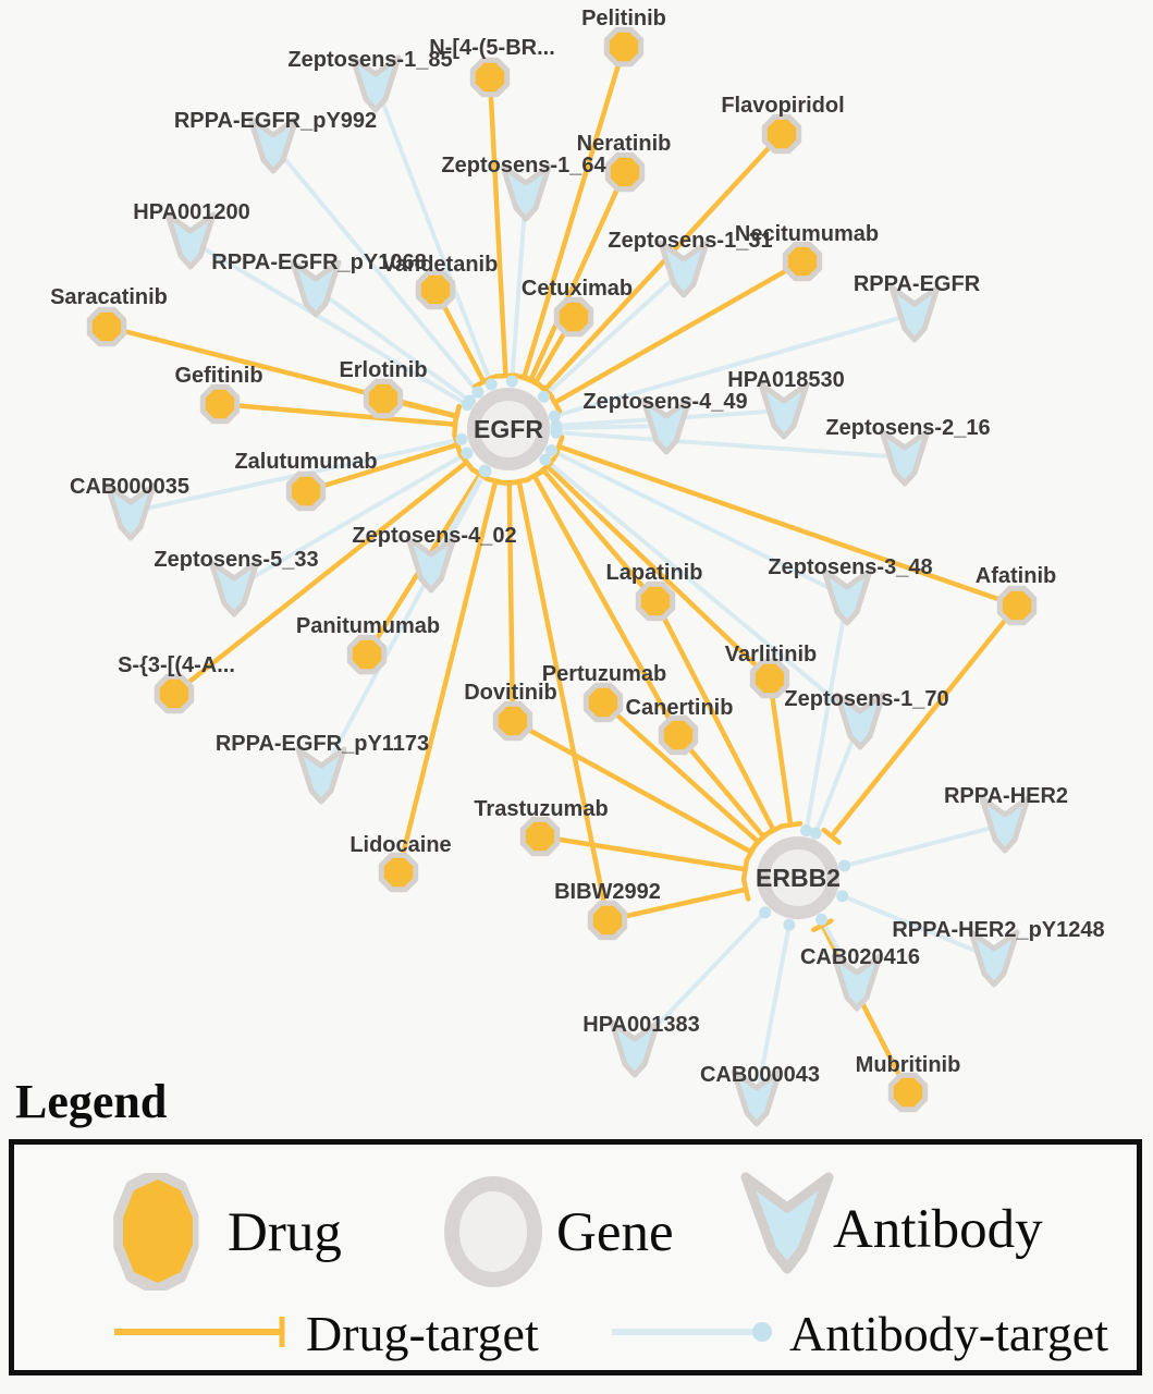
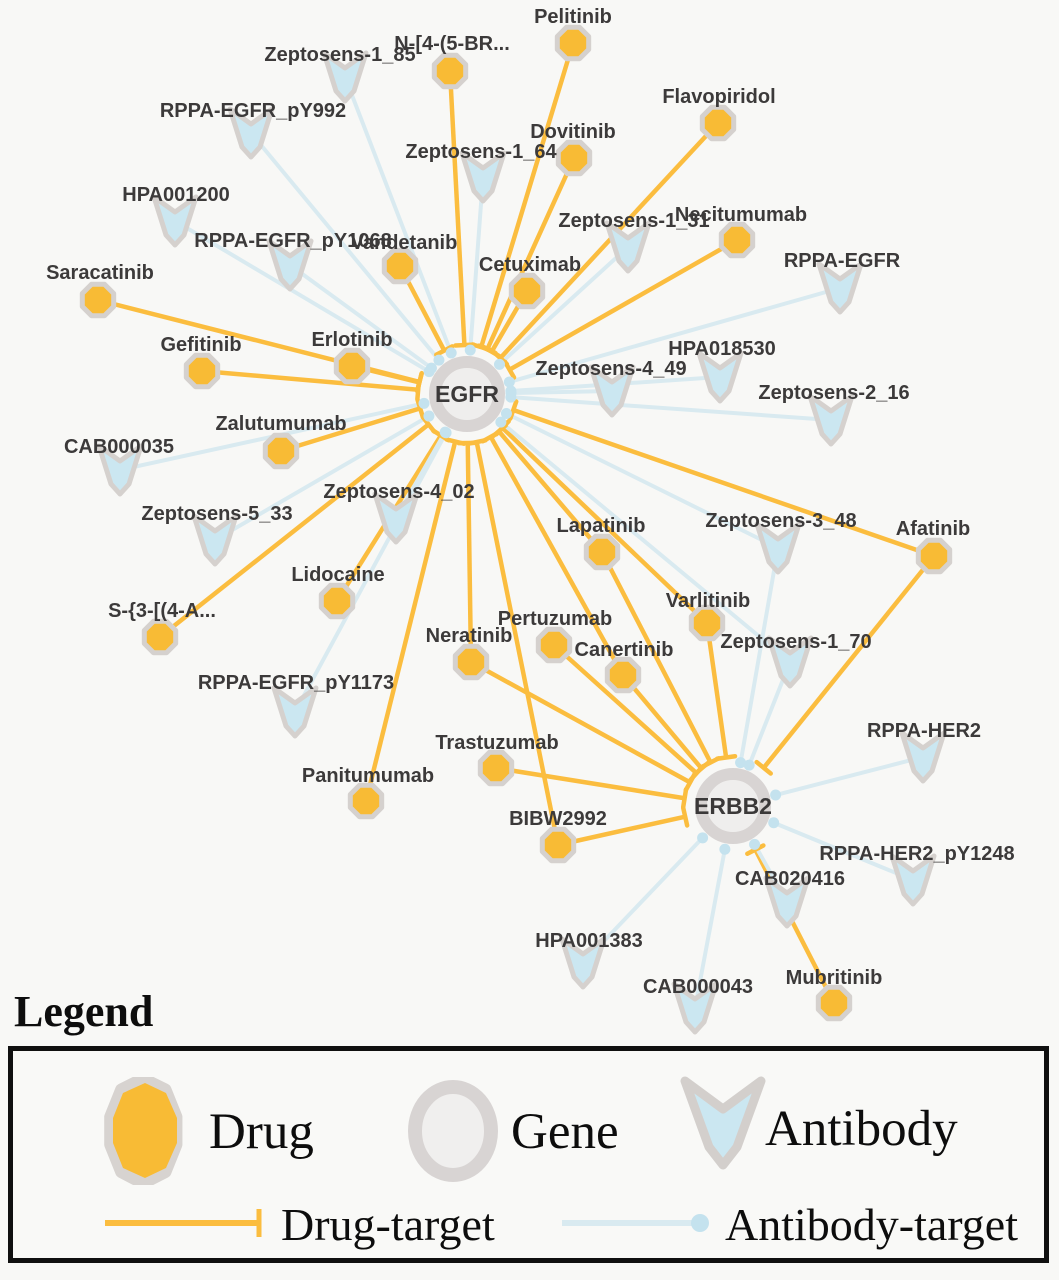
  Pelitinib
  N-[4-(5-BR...
  Flavopiridol
- Neratinib
+ Dovitinib
  Vandetanib
  Cetuximab
  Necitumumab
  Saracatinib
  Gefitinib
  Erlotinib
  Zalutumumab
- Panitumumab
+ Lidocaine
  S-{3-[(4-A...
  Lapatinib
  Afatinib
  Varlitinib
  Pertuzumab
- Dovitinib
+ Neratinib
  Canertinib
  Trastuzumab
- Lidocaine
+ Panitumumab
  BIBW2992
  Mubritinib
  Zeptosens-1_85
  RPPA-EGFR_pY992
  HPA001200
  RPPA-EGFR_pY1068
  Zeptosens-1_64
  Zeptosens-1_31
  RPPA-EGFR
  HPA018530
  Zeptosens-4_49
  Zeptosens-2_16
  CAB000035
  Zeptosens-5_33
  Zeptosens-4_02
  RPPA-EGFR_pY1173
  Zeptosens-3_48
  Zeptosens-1_70
  RPPA-HER2
  RPPA-HER2_pY1248
  CAB020416
  HPA001383
  CAB000043
  EGFR
  ERBB2
  Legend
  Drug
  Gene
  Antibody
  Drug-target
  Antibody-target
